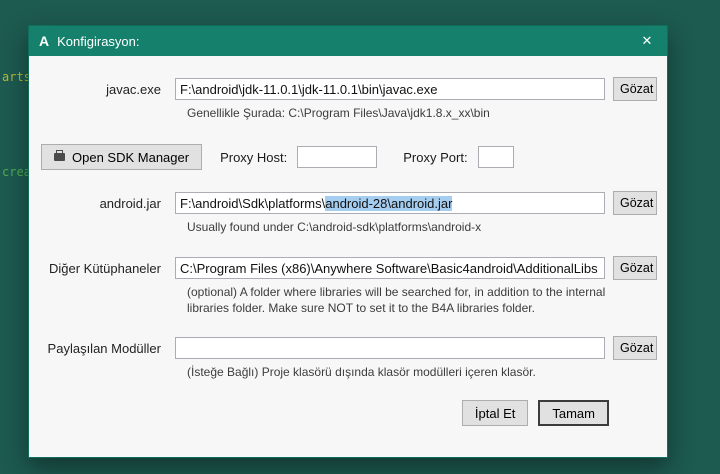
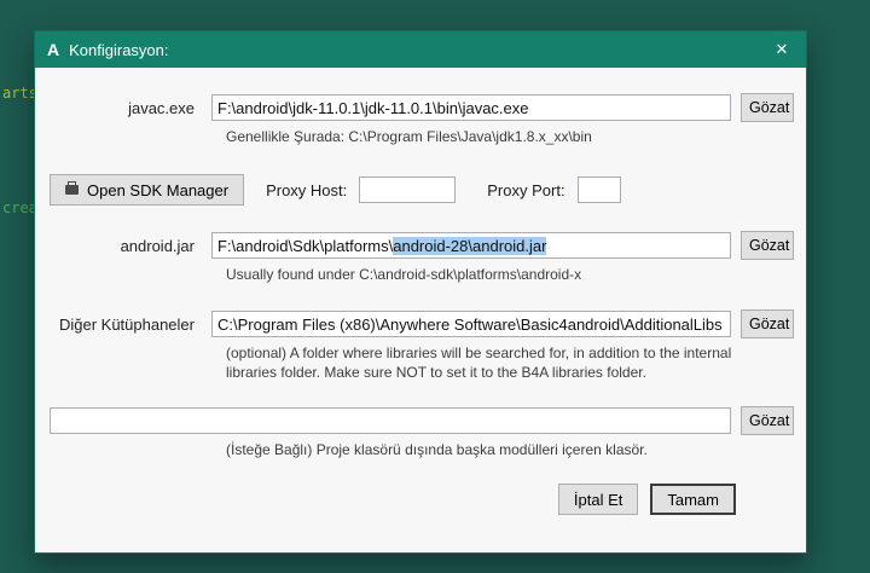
  art
  A
  Konfigirasyon:
  ✕
  javac.exe
  F:\android\jdk-11.0.1\jdk-11.0.1\bin\javac.exe
  Gözat
  Genellikle Şurada: C:\Program Files\Java\jdk1.8.x_xx\bin
  Open SDK Manager
  Proxy Host:
  Proxy Port:
  android.jar
  F:\android\Sdk\platforms\
  android-28\android.jar
  Gözat
  Usually found under C:\android-sdk\platforms\android-x
  Diğer Kütüphaneler
  C:\Program Files (x86)\Anywhere Software\Basic4android\AdditionalLibs
  Gözat
  (optional) A folder where libraries will be searched for, in addition to the internal libraries folder. Make sure NOT to set it to the B4A libraries folder.
- Paylaşılan Modüller
  Gözat
- (İsteğe Bağlı) Proje klasörü dışında klasör modülleri içeren klasör.
+ (İsteğe Bağlı) Proje klasörü dışında başka modülleri içeren klasör.
  İptal Et
  Tamam
